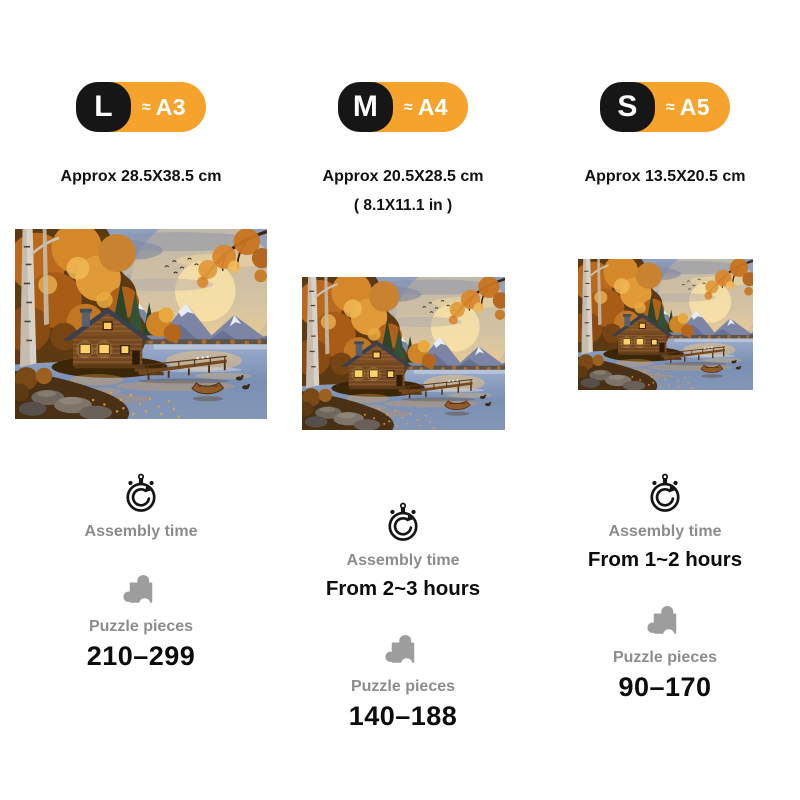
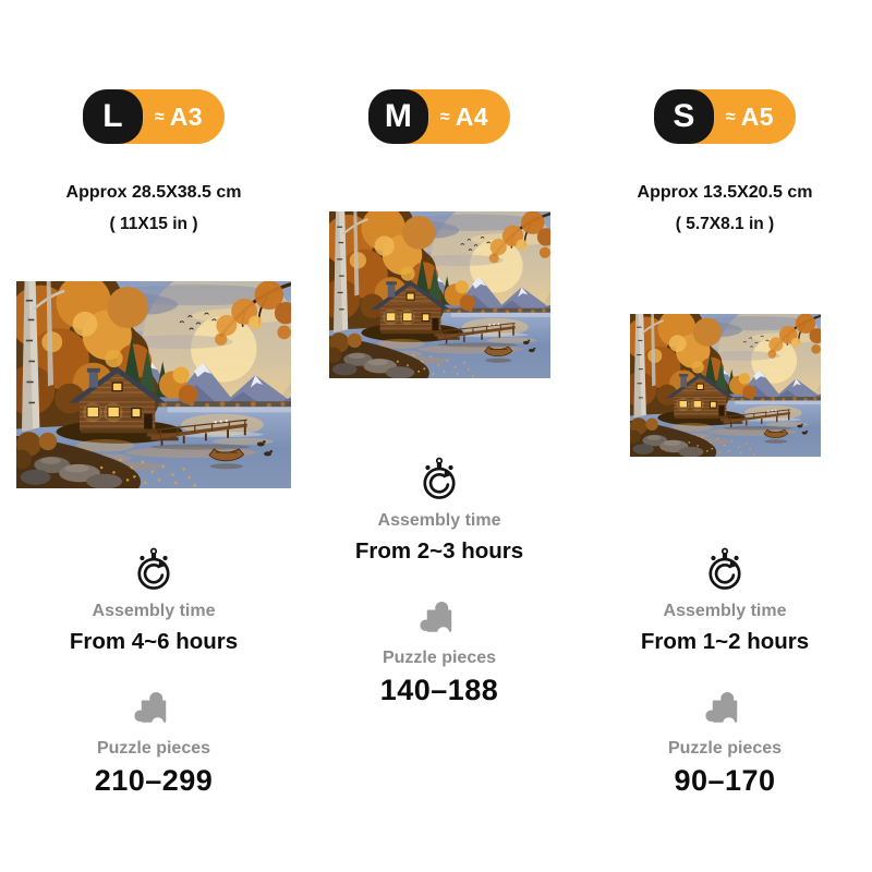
  L
  ≈
  A3
  Approx 28.5X38.5 cm
+ ( 11X15 in )
  Assembly time
+ From 4~6 hours
  Puzzle pieces
  210–299
  M
  ≈
  A4
- Approx 20.5X28.5 cm
- ( 8.1X11.1 in )
  Assembly time
  From 2~3 hours
  Puzzle pieces
  140–188
  S
  ≈
  A5
  Approx 13.5X20.5 cm
+ ( 5.7X8.1 in )
  Assembly time
  From 1~2 hours
  Puzzle pieces
  90–170
